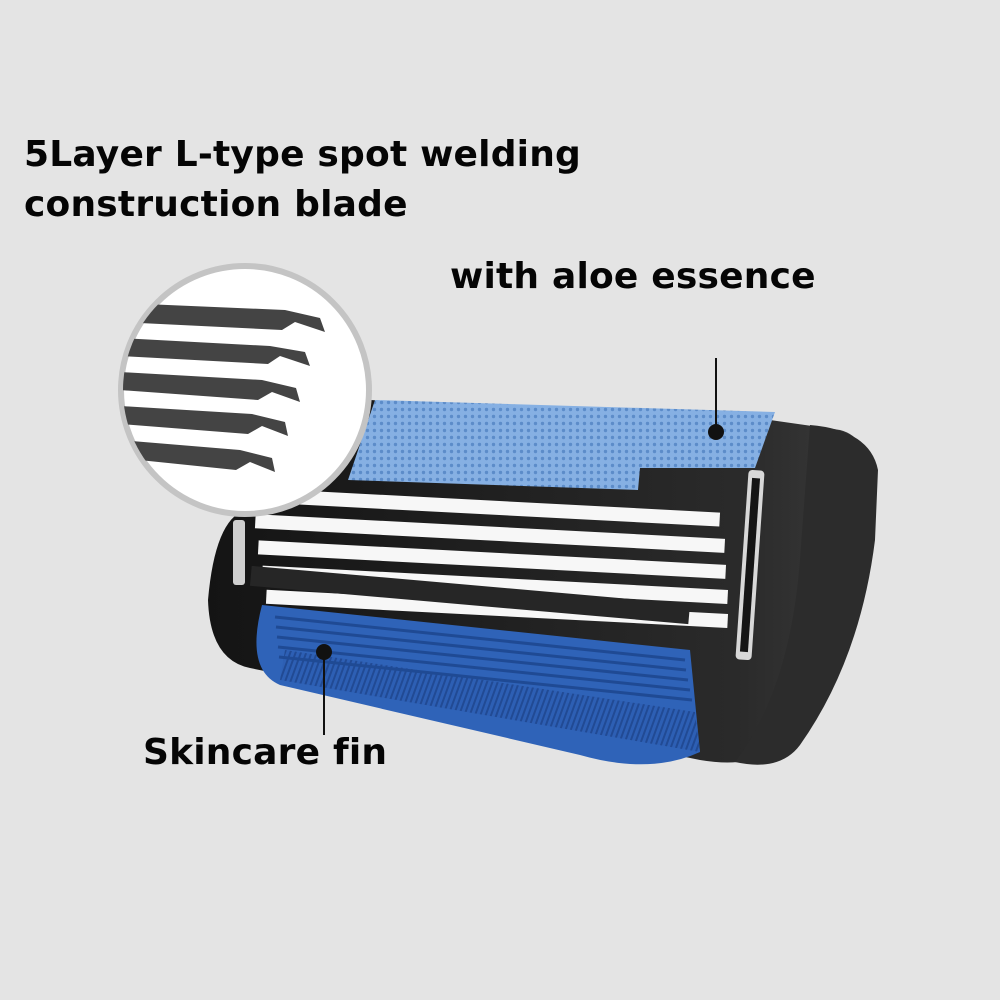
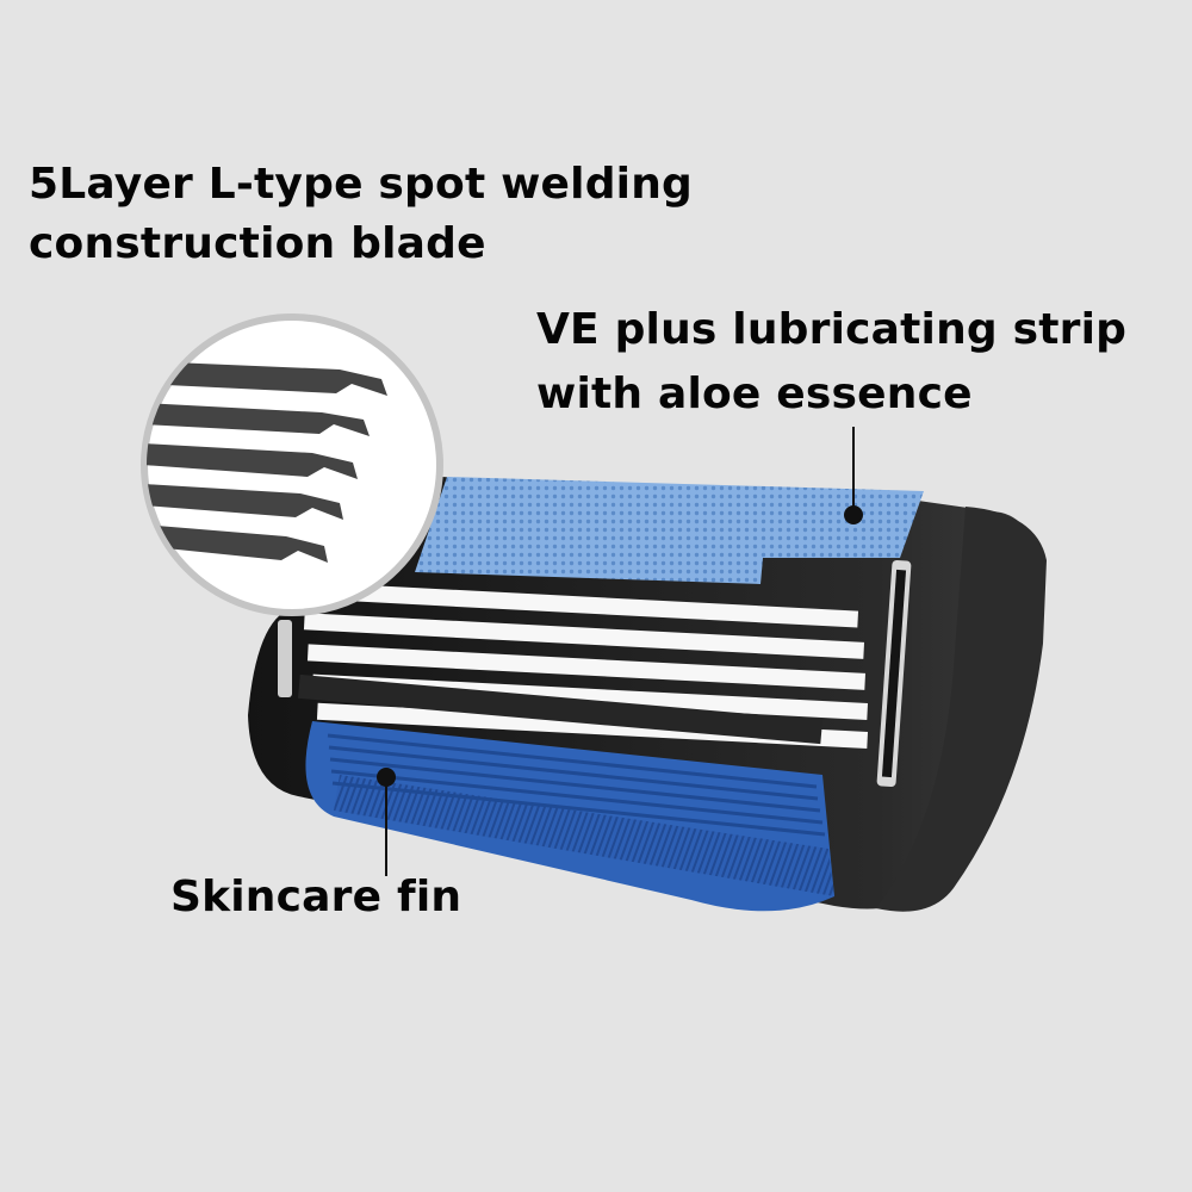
  5Layer L-type spot welding
  construction blade
+ VE plus lubricating strip
  with aloe essence
  Skincare fin
